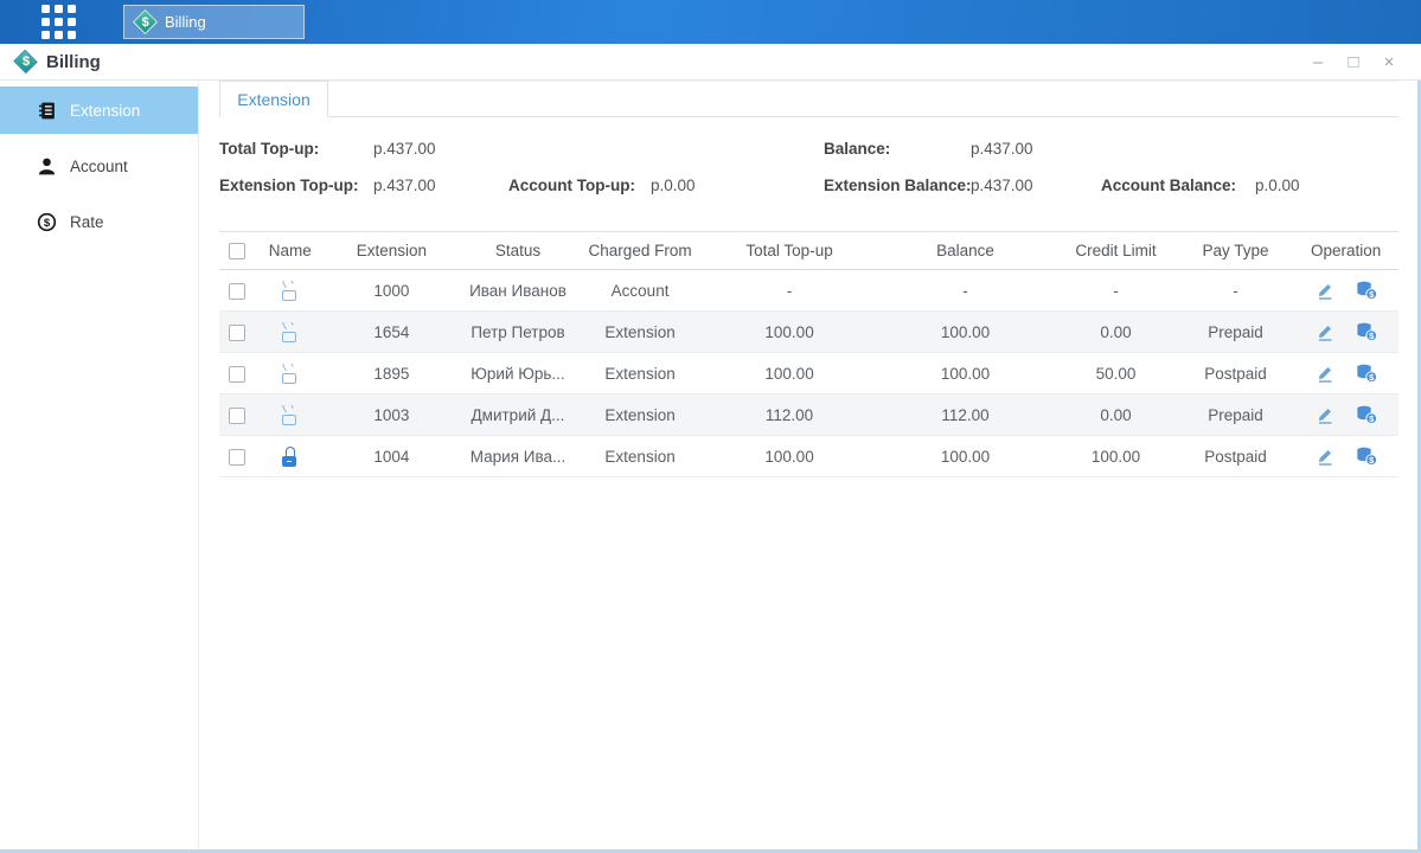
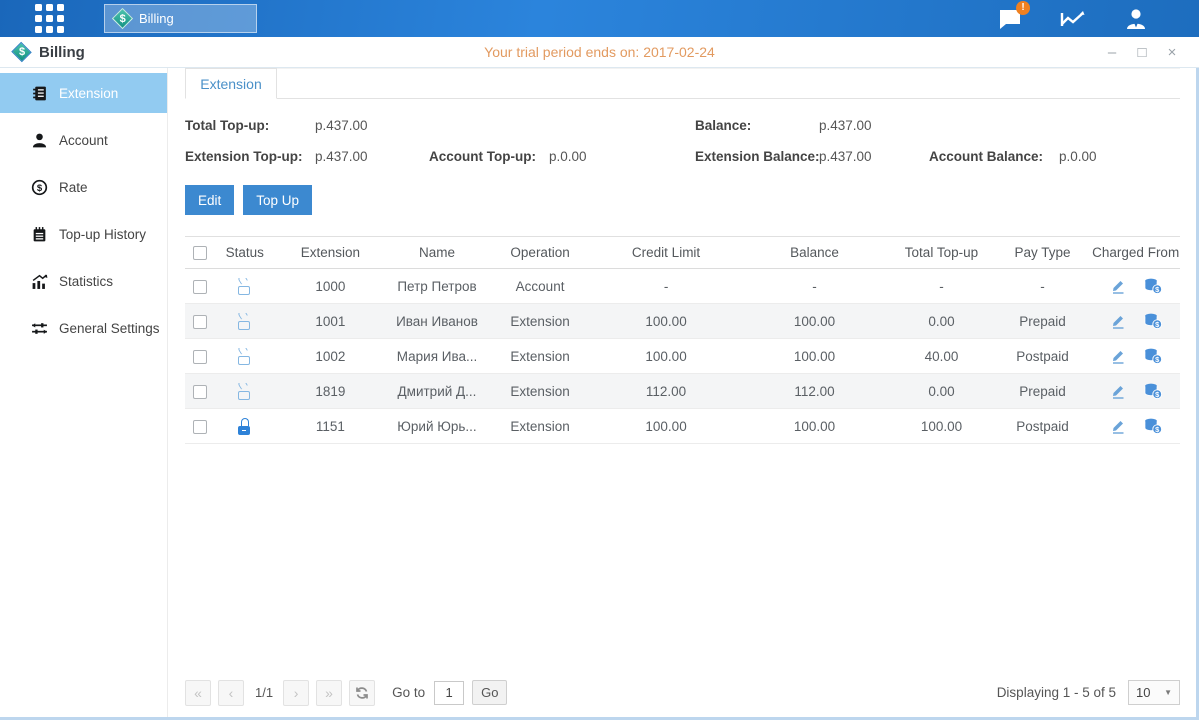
  Billing
+ !
  Billing
+ Your trial period ends on: 2017-02-24
  –
  □
  ×
  Extension
  Account
  $
  Rate
+ Top-up History
+ Statistics
+ General Settings
  Extension
  Total Top-up:
  p.437.00
  Balance:
  p.437.00
  Extension Top-up:
  p.437.00
  Account Top-up:
  p.0.00
  Extension Balance:
  p.437.00
  Account Balance:
  p.0.00
+ Edit
+ Top Up
- Name
+ Status
  Extension
- Status
+ Name
- Charged From
+ Operation
- Total Top-up
+ Credit Limit
  Balance
- Credit Limit
+ Total Top-up
  Pay Type
- Operation
+ Charged From
  1000
- Иван Иванов
+ Петр Петров
  Account
  -
  -
  -
  -
  $
- 1654
+ 1001
- Петр Петров
+ Иван Иванов
  Extension
  100.00
  100.00
  0.00
  Prepaid
  $
- 1895
+ 1002
- Юрий Юрь...
+ Мария Ива...
  Extension
  100.00
  100.00
- 50.00
+ 40.00
  Postpaid
  $
- 1003
+ 1819
  Дмитрий Д...
  Extension
  112.00
  112.00
  0.00
  Prepaid
  $
- 1004
+ 1151
- Мария Ива...
+ Юрий Юрь...
  Extension
  100.00
  100.00
  100.00
  Postpaid
  $
+ «
+ ‹
+ 1/1
+ ›
+ »
+ Go to
+ 1
+ Go
+ Displaying 1 - 5 of 5
+ 10
+ ▼
